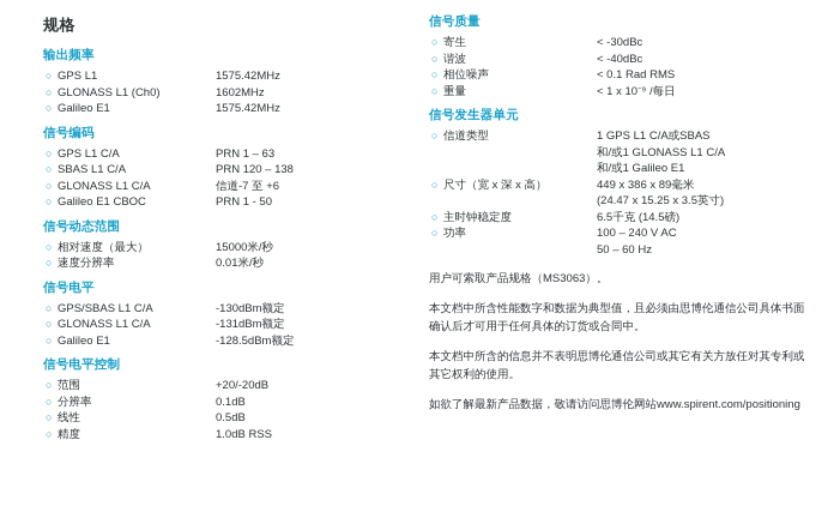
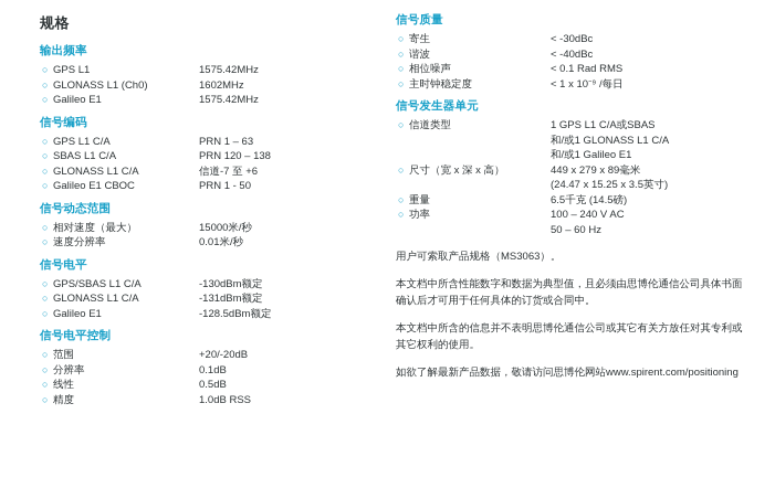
  规格
  输出频率
  ○
  GPS L1
  1575.42MHz
  ○
  GLONASS L1 (Ch0)
  1602MHz
  ○
  Galileo E1
  1575.42MHz
  信号编码
  ○
  GPS L1 C/A
  PRN 1 – 63
  ○
  SBAS L1 C/A
  PRN 120 – 138
  ○
  GLONASS L1 C/A
  信道-7 至 +6
  ○
  Galileo E1 CBOC
  PRN 1 - 50
  信号动态范围
  ○
  相对速度（最大）
  15000米/秒
  ○
  速度分辨率
  0.01米/秒
  信号电平
  ○
  GPS/SBAS L1 C/A
  -130dBm额定
  ○
  GLONASS L1 C/A
  -131dBm额定
  ○
  Galileo E1
  -128.5dBm额定
  信号电平控制
  ○
  范围
  +20/-20dB
  ○
  分辨率
  0.1dB
  ○
  线性
  0.5dB
  ○
  精度
  1.0dB RSS
  信号质量
  ○
  寄生
  < -30dBc
  ○
  谐波
  < -40dBc
  ○
  相位噪声
  < 0.1 Rad RMS
  ○
- 重量
+ 主时钟稳定度
  < 1 x 10⁻⁹ /每日
  信号发生器单元
  ○
  信道类型
  1 GPS L1 C/A或SBAS
  和/或1 GLONASS L1 C/A
  和/或1 Galileo E1
  ○
  尺寸（宽 x 深 x 高）
- 449 x 386 x 89毫米
+ 449 x 279 x 89毫米
  (24.47 x 15.25 x 3.5英寸)
  ○
- 主时钟稳定度
+ 重量
  6.5千克 (14.5磅)
  ○
  功率
  100 – 240 V AC
  50 – 60 Hz
  用户可索取产品规格（MS3063）。
  本文档中所含性能数字和数据为典型值，且必须由思博伦通信公司具体书面确认后才可用于任何具体的订货或合同中。
  本文档中所含的信息并不表明思博伦通信公司或其它有关方放任对其专利或其它权利的使用。
  如欲了解最新产品数据，敬请访问思博伦网站www.spirent.com/positioning
